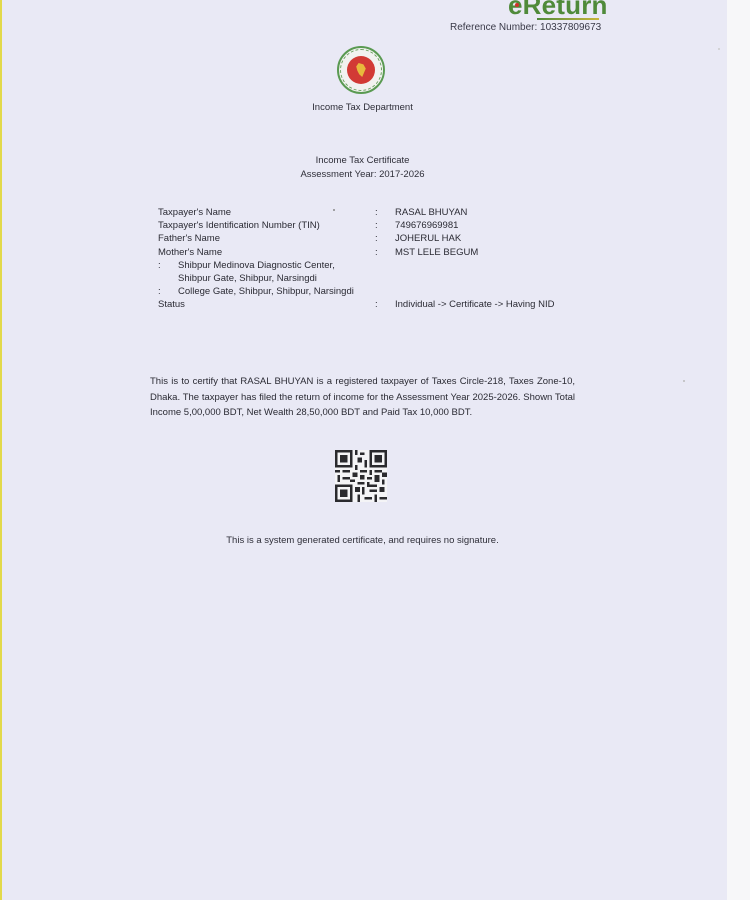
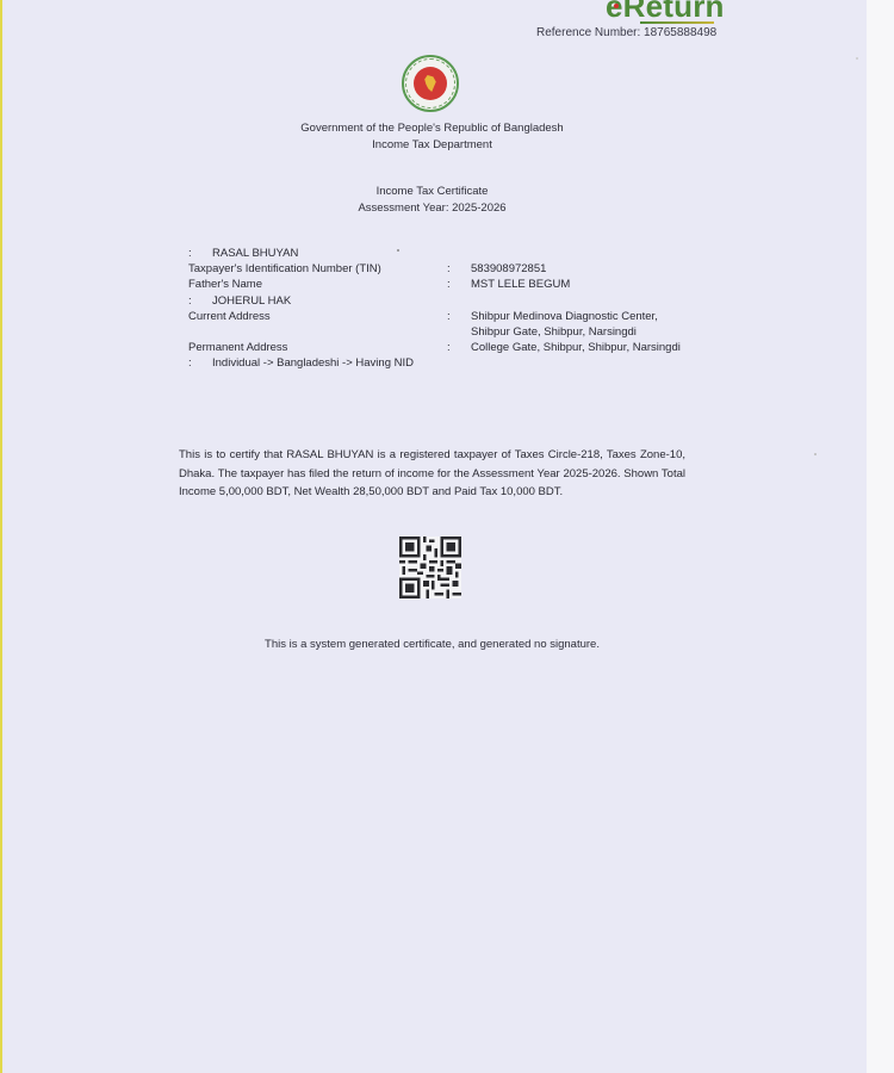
  Return
- Reference Number: 10337809673
+ Reference Number: 18765888498
+ Government of the People's Republic of Bangladesh
  Income Tax Department
  Income Tax Certificate
- Assessment Year: 2017-2026
+ Assessment Year: 2025-2026
- Taxpayer's Name
  :
  RASAL BHUYAN
  Taxpayer's Identification Number (TIN)
  :
- 749676969981
+ 583908972851
  Father's Name
  :
- JOHERUL HAK
+ MST LELE BEGUM
- Mother's Name
  :
- MST LELE BEGUM
+ JOHERUL HAK
+ Current Address
  :
  Shibpur Medinova Diagnostic Center, Shibpur Gate, Shibpur, Narsingdi
+ Permanent Address
  :
  College Gate, Shibpur, Shibpur, Narsingdi
- Status
  :
- Individual -> Certificate -> Having NID
+ Individual -> Bangladeshi -> Having NID
  This is to certify that RASAL BHUYAN is a registered taxpayer of Taxes Circle-218, Taxes Zone-10, Dhaka. The taxpayer has filed the return of income for the Assessment Year 2025-2026. Shown Total Income 5,00,000 BDT, Net Wealth 28,50,000 BDT and Paid Tax 10,000 BDT.
- This is a system generated certificate, and requires no signature.
+ This is a system generated certificate, and generated no signature.
